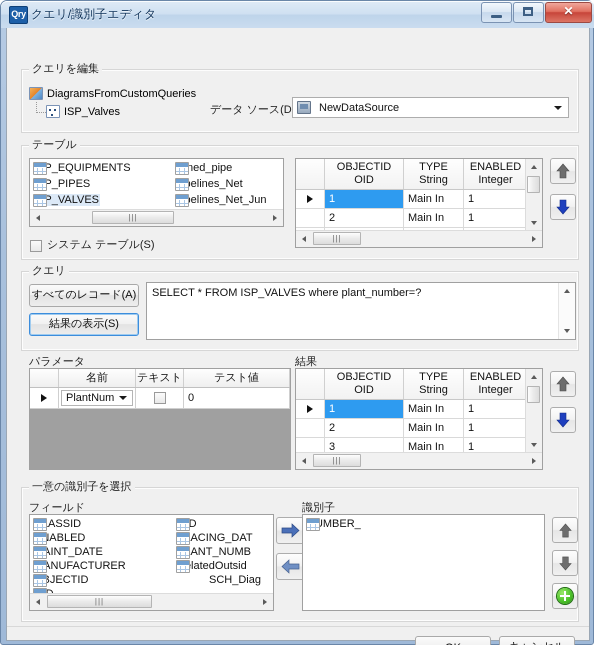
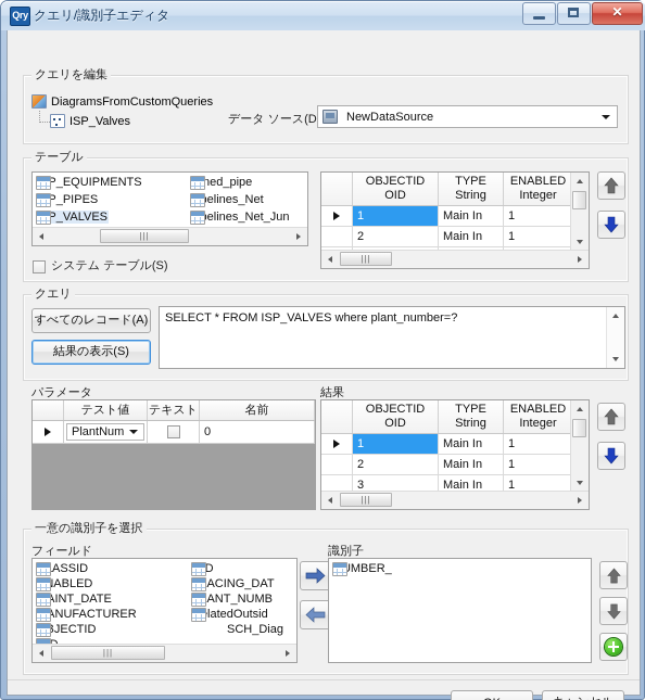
  Qry
  クエリ/識別子エディタ
  ✕
  クエリを編集
  DiagramsFromCustomQueries
  ISP_Valves
  データ ソース(D
  NewDataSource
  テーブル
  P_EQUIPMENTS
  P_PIPES
  P_VALVES
  ned_pipe
  elines_Net
  elines_Net_Jun
  |||
  システム テーブル(S)
  OBJECTID
  OID
  TYPE
  String
  ENABLED
  Integer
  1
  Main In
  1
  2
  Main In
  1
  |||
  クエリ
  すべてのレコード(A)
  結果の表示(S)
  SELECT * FROM ISP_VALVES where plant_number=?
  パラメータ
  結果
- 名前
+ テスト値
  テキスト
- テスト値
+ 名前
  PlantNum
  0
  OBJECTID
  OID
  TYPE
  String
  ENABLED
  Integer
  1
  Main In
  1
  2
  Main In
  1
  3
  Main In
  1
  |||
  一意の識別子を選択
  フィールド
  識別子
  ASSID
  ABLED
  INT_DATE
  NUFACTURER
  JECTID
  ACING_DAT
  ANT_NUMB
  latedOutsid
  SCH_Diag
  |||
  MBER_
